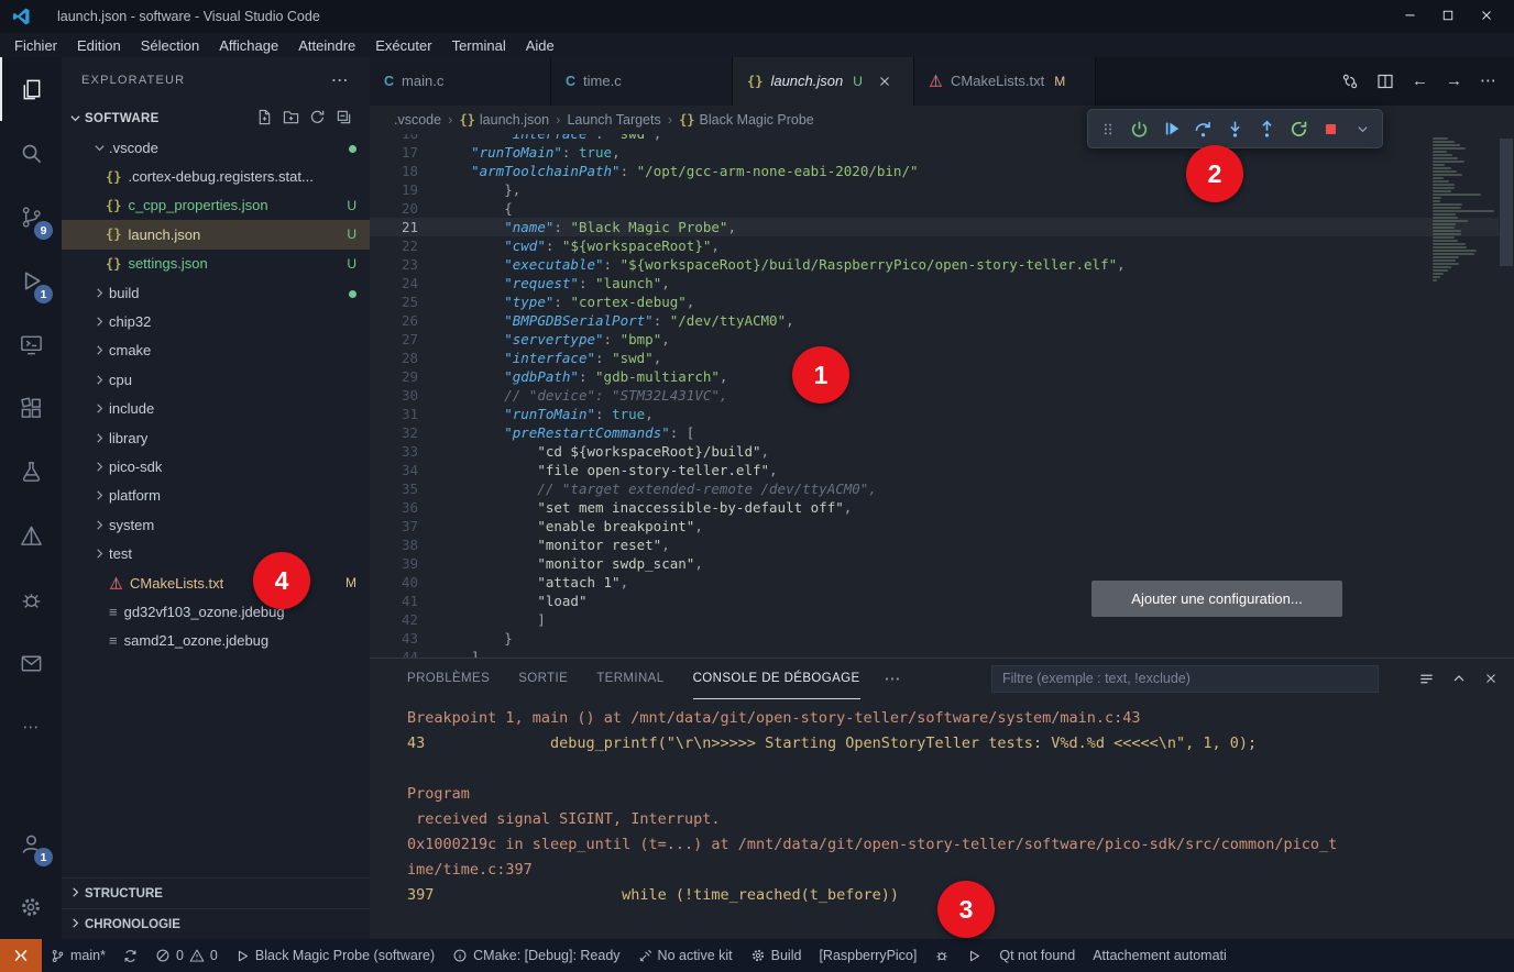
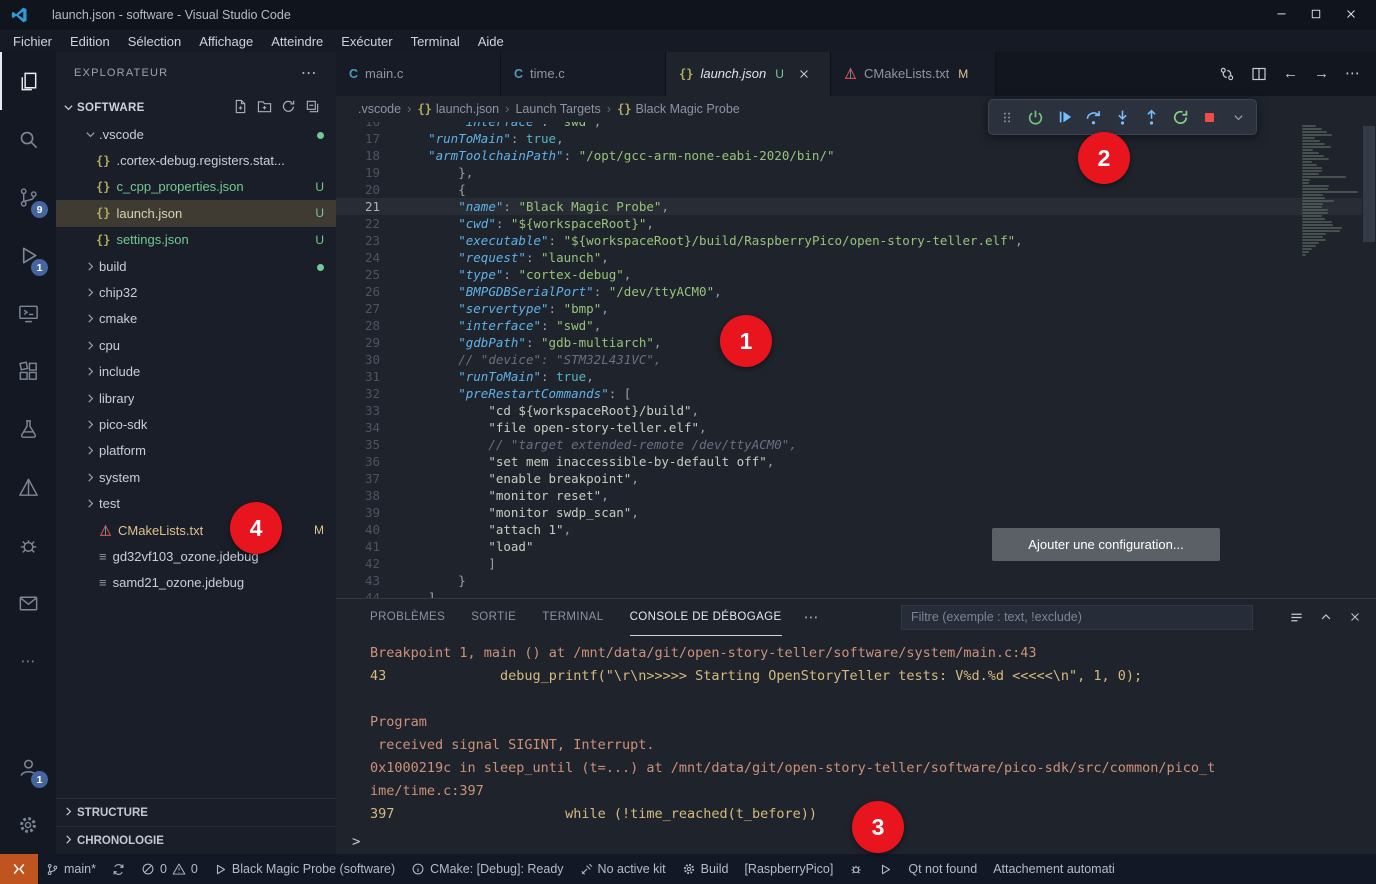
  launch.json - software - Visual Studio Code
  Fichier
  Edition
  Sélection
  Affichage
  Atteindre
  Exécuter
  Terminal
  Aide
  9
  1
  ⋯
  1
  EXPLORATEUR
  ⋯
  SOFTWARE
  .vscode
  {}
  .cortex-debug.registers.stat...
  {}
  c_cpp_properties.json
  U
  {}
  launch.json
  U
  {}
  settings.json
  U
  build
  chip32
  cmake
  cpu
  include
  library
  pico-sdk
  platform
  system
  test
  CMakeLists.txt
  M
  ≡
  gd32vf103_ozone.jdebug
  ≡
  samd21_ozone.jdebug
  STRUCTURE
  CHRONOLOGIE
  C
  main.c
  C
  time.c
  {}
  launch.json
  U
  CMakeLists.txt
  M
  ←
  →
  ⋯
  .vscode
  ›
  {}
  launch.json
  ›
  Launch Targets
  ›
  {}
  Black Magic Probe
  16
  "interface": "swd",
  17
  "runToMain": true,
  18
  "armToolchainPath": "/opt/gcc-arm-none-eabi-2020/bin/"
  19
  },
  20
  {
  21
  "name": "Black Magic Probe",
  22
  "cwd": "${workspaceRoot}",
  23
  "executable": "${workspaceRoot}/build/RaspberryPico/open-story-teller.elf",
  24
  "request": "launch",
  25
  "type": "cortex-debug",
  26
  "BMPGDBSerialPort": "/dev/ttyACM0",
  27
  "servertype": "bmp",
  28
  "interface": "swd",
  29
  "gdbPath": "gdb-multiarch",
  30
  // "device": "STM32L431VC",
  31
  "runToMain": true,
  32
  "preRestartCommands": [
  33
  "cd ${workspaceRoot}/build",
  34
  "file open-story-teller.elf",
  35
  // "target extended-remote /dev/ttyACM0",
  36
  "set mem inaccessible-by-default off",
  37
  "enable breakpoint",
  38
  "monitor reset",
  39
  "monitor swdp_scan",
  40
  "attach 1",
  41
  "load"
  42
  ]
  43
  }
  44
  ]
  Ajouter une configuration...
  PROBLÈMES
  SORTIE
  TERMINAL
  CONSOLE DE DÉBOGAGE
  ⋯
  Filtre (exemple : text, !exclude)
  Breakpoint 1, main () at /mnt/data/git/open-story-teller/software/system/main.c:43
  43 debug_printf("\r\n>>>>> Starting OpenStoryTeller tests: V%d.%d <<<<<\n", 1, 0);
  Program
  received signal SIGINT, Interrupt.
  0x1000219c in sleep_until (t=...) at /mnt/data/git/open-story-teller/software/pico-sdk/src/common/pico_t
  ime/time.c:397
  397 while (!time_reached(t_before))
+ >
  main*
  0
  0
  Black Magic Probe (software)
  CMake: [Debug]: Ready
  No active kit
  Build
  [RaspberryPico]
  Qt not found
  Attachement automati
  1
  2
  3
  4
